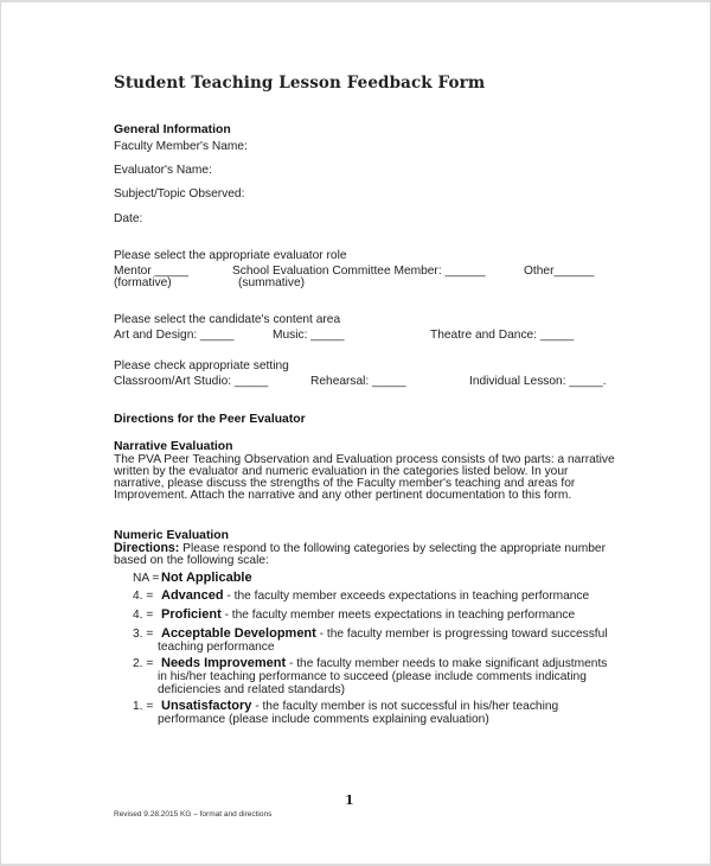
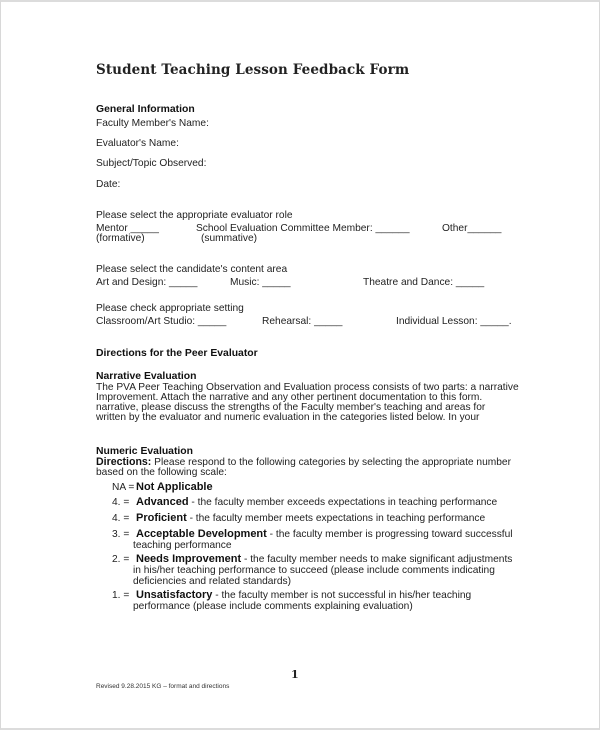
  Student Teaching Lesson Feedback Form
  General Information
  Faculty Member's Name:
  Evaluator's Name:
  Subject/Topic Observed:
  Date:
  Please select the appropriate evaluator role
  Mentor _____
  (formative)
  School Evaluation Committee Member: ______
  (summative)
  Other______
  Please select the candidate's content area
  Art and Design: _____
  Music: _____
  Theatre and Dance: _____
  Please check appropriate setting
  Classroom/Art Studio: _____
  Rehearsal: _____
  Individual Lesson: _____.
  Directions for the Peer Evaluator
  Narrative Evaluation
  The PVA Peer Teaching Observation and Evaluation process consists of two parts: a narrative
- written by the evaluator and numeric evaluation in the categories listed below. In your
+ Improvement. Attach the narrative and any other pertinent documentation to this form.
  narrative, please discuss the strengths of the Faculty member's teaching and areas for
- Improvement. Attach the narrative and any other pertinent documentation to this form.
+ written by the evaluator and numeric evaluation in the categories listed below. In your
  Numeric Evaluation
  Directions: Please respond to the following categories by selecting the appropriate number
  based on the following scale:
  NA = Not Applicable
  4. = Advanced - the faculty member exceeds expectations in teaching performance
  4. = Proficient - the faculty member meets expectations in teaching performance
  3. = Acceptable Development - the faculty member is progressing toward successful
  teaching performance
  2. = Needs Improvement - the faculty member needs to make significant adjustments
  in his/her teaching performance to succeed (please include comments indicating
  deficiencies and related standards)
  1. = Unsatisfactory - the faculty member is not successful in his/her teaching
  performance (please include comments explaining evaluation)
  1
